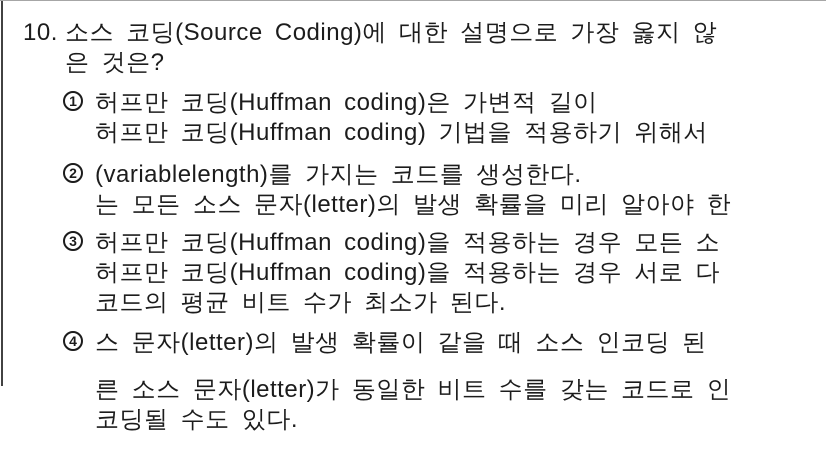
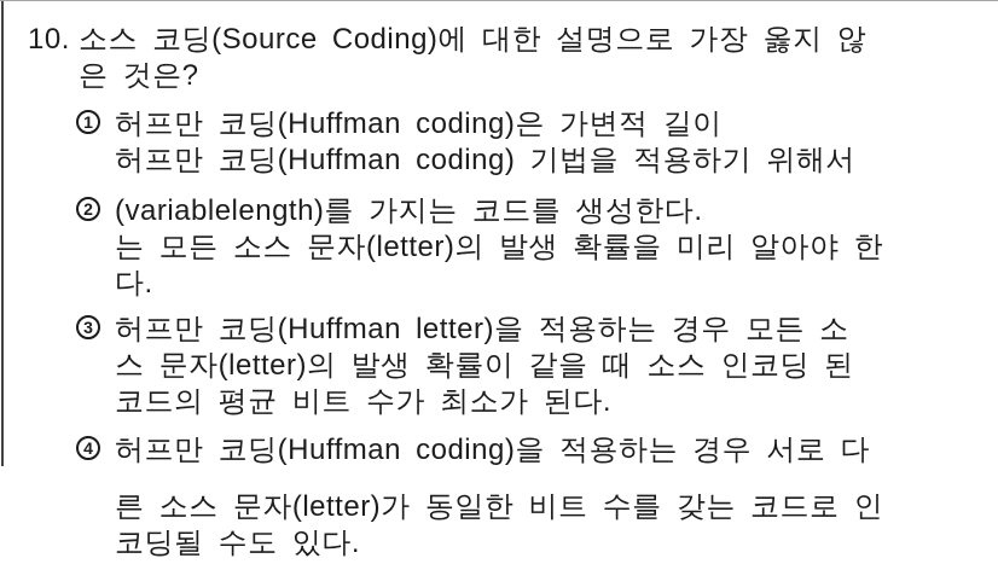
  10.
  소스 코딩(Source Coding)에 대한 설명으로 가장 옳지 않
  은 것은?
  1
  허프만 코딩(Huffman coding)은 가변적 길이
  허프만 코딩(Huffman coding) 기법을 적용하기 위해서
  2
  (variablelength)를 가지는 코드를 생성한다.
  는 모든 소스 문자(letter)의 발생 확률을 미리 알아야 한
+ 다.
  3
- 허프만 코딩(Huffman coding)을 적용하는 경우 모든 소
+ 허프만 코딩(Huffman letter)을 적용하는 경우 모든 소
- 허프만 코딩(Huffman coding)을 적용하는 경우 서로 다
+ 스 문자(letter)의 발생 확률이 같을 때 소스 인코딩 된
  코드의 평균 비트 수가 최소가 된다.
  4
- 스 문자(letter)의 발생 확률이 같을 때 소스 인코딩 된
+ 허프만 코딩(Huffman coding)을 적용하는 경우 서로 다
  른 소스 문자(letter)가 동일한 비트 수를 갖는 코드로 인
  코딩될 수도 있다.
